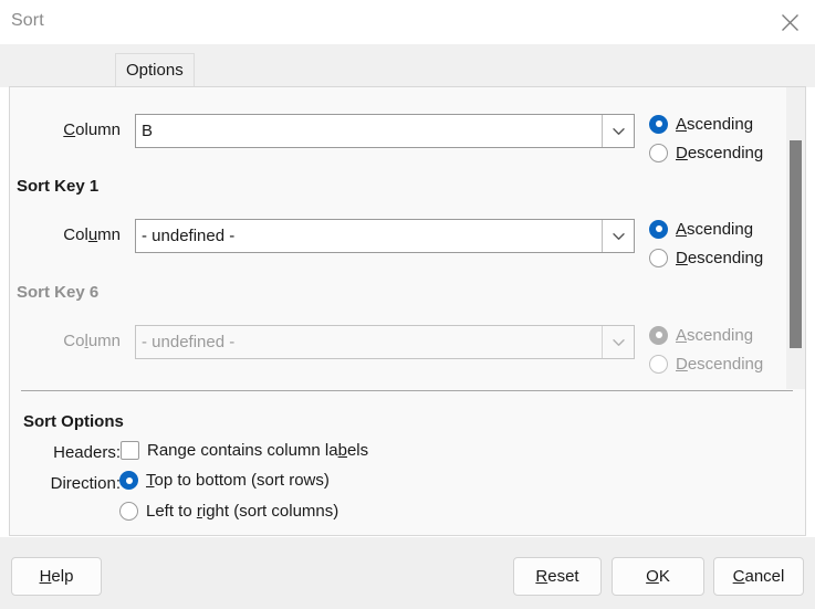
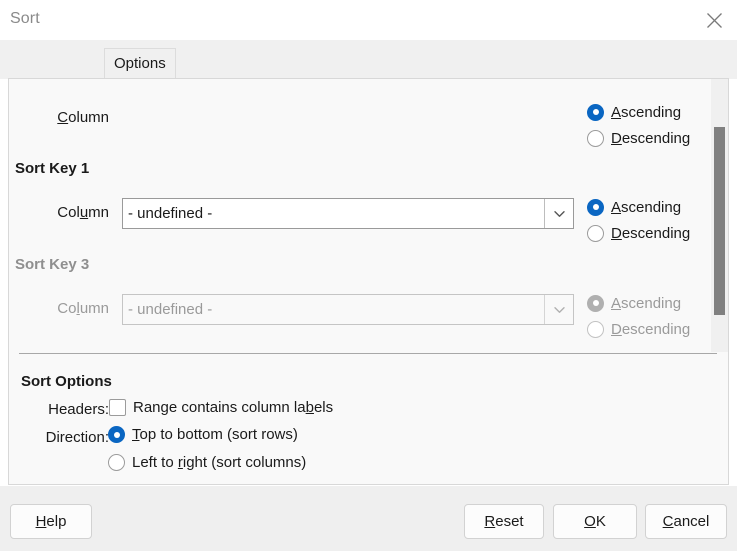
  Sort
  Options
  Column
- B
  Ascending
  Descending
  Sort Key 1
  Column
  - undefined -
  Ascending
  Descending
- Sort Key 6
+ Sort Key 3
  Column
  - undefined -
  Ascending
  Descending
  Sort Options
  Headers:
  Range contains column labels
  Direction:
  Top to bottom (sort rows)
  Left to right (sort columns)
  Help
  Reset
  OK
  Cancel
